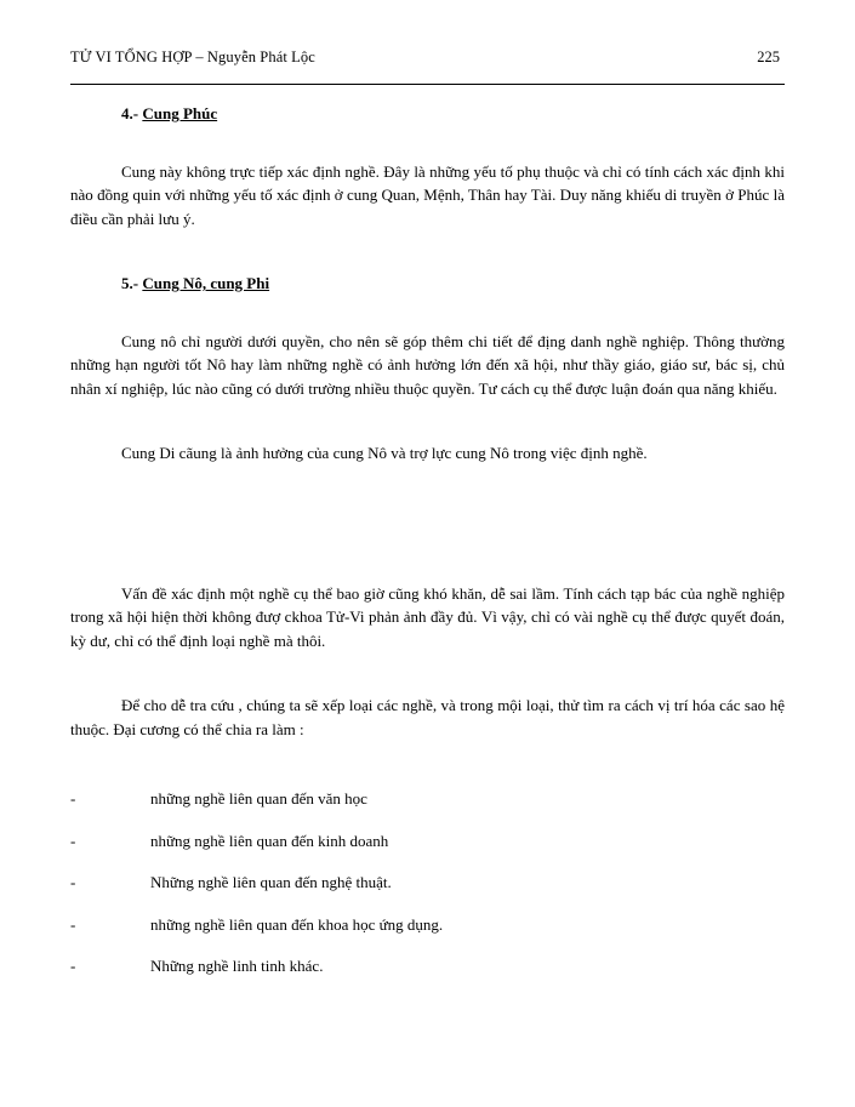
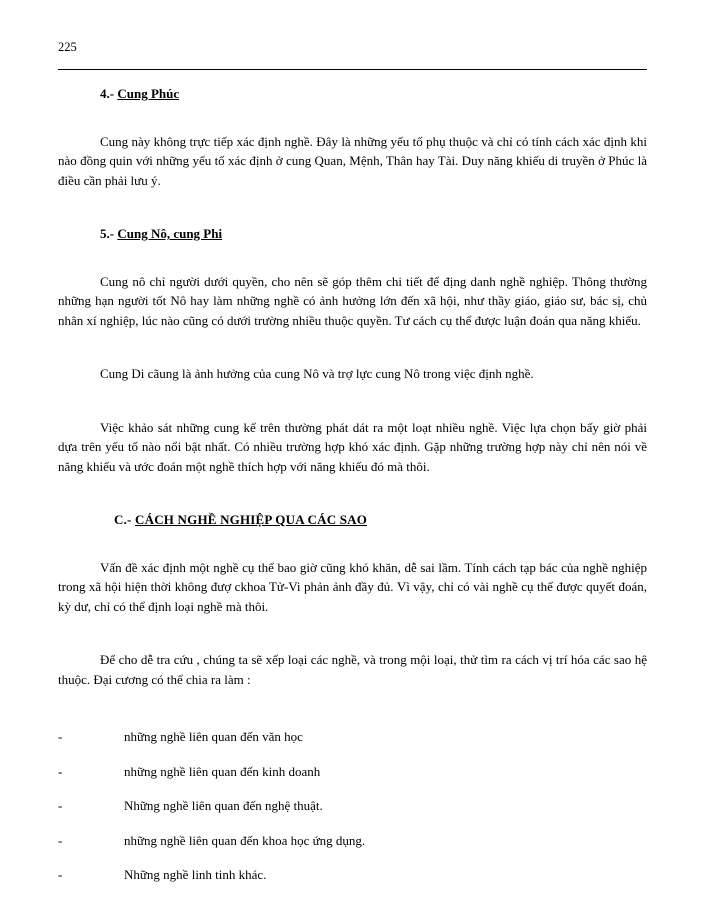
- TỬ VI TỔNG HỢP – Nguyễn Phát Lộc
  225
  4.- Cung Phúc
  Cung này không trực tiếp xác định nghề. Đây là những yếu tố phụ thuộc và chỉ có tính cách xác định khi nào đồng quin với những yếu tố xác định ở cung Quan, Mệnh, Thân hay Tài. Duy năng khiếu di truyền ở Phúc là điều cần phải lưu ý.
  5.- Cung Nô, cung Phi
  Cung nô chỉ người dưới quyền, cho nên sẽ góp thêm chi tiết để địng danh nghề nghiệp. Thông thường những hạn người tốt Nô hay làm những nghề có ảnh hưởng lớn đến xã hội, như thầy giáo, giáo sư, bác sị, chủ nhân xí nghiệp, lúc nào cũng có dưới trường nhiều thuộc quyền. Tư cách cụ thể được luận đoán qua năng khiếu.
  Cung Di cãung là ảnh hưởng của cung Nô và trợ lực cung Nô trong việc định nghề.
+ Việc khảo sát những cung kể trên thường phát dát ra một loạt nhiều nghề. Việc lựa chọn bấy giờ phải dựa trên yếu tố nào nổi bật nhất. Có nhiều trường hợp khó xác định. Gặp những trường hợp này chỉ nên nói về năng khiếu và ước đoán một nghề thích hợp với năng khiếu đó mà thôi.
+ C.- CÁCH NGHỀ NGHIỆP QUA CÁC SAO
  Vấn đề xác định một nghề cụ thể bao giờ cũng khó khăn, dễ sai lầm. Tính cách tạp bác của nghề nghiệp trong xã hội hiện thời không đượ ckhoa Tử-Vi phản ảnh đầy đủ. Vì vậy, chỉ có vài nghề cụ thể được quyết đoán, kỳ dư, chỉ có thể định loại nghề mà thôi.
  Để cho dễ tra cứu , chúng ta sẽ xếp loại các nghề, và trong mội loại, thử tìm ra cách vị trí hóa các sao hệ thuộc. Đại cương có thể chia ra làm :
  -
  những nghề liên quan đến văn học
  -
  những nghề liên quan đến kinh doanh
  -
  Những nghề liên quan đến nghệ thuật.
  -
  những nghề liên quan đến khoa học ứng dụng.
  -
  Những nghề linh tinh khác.
